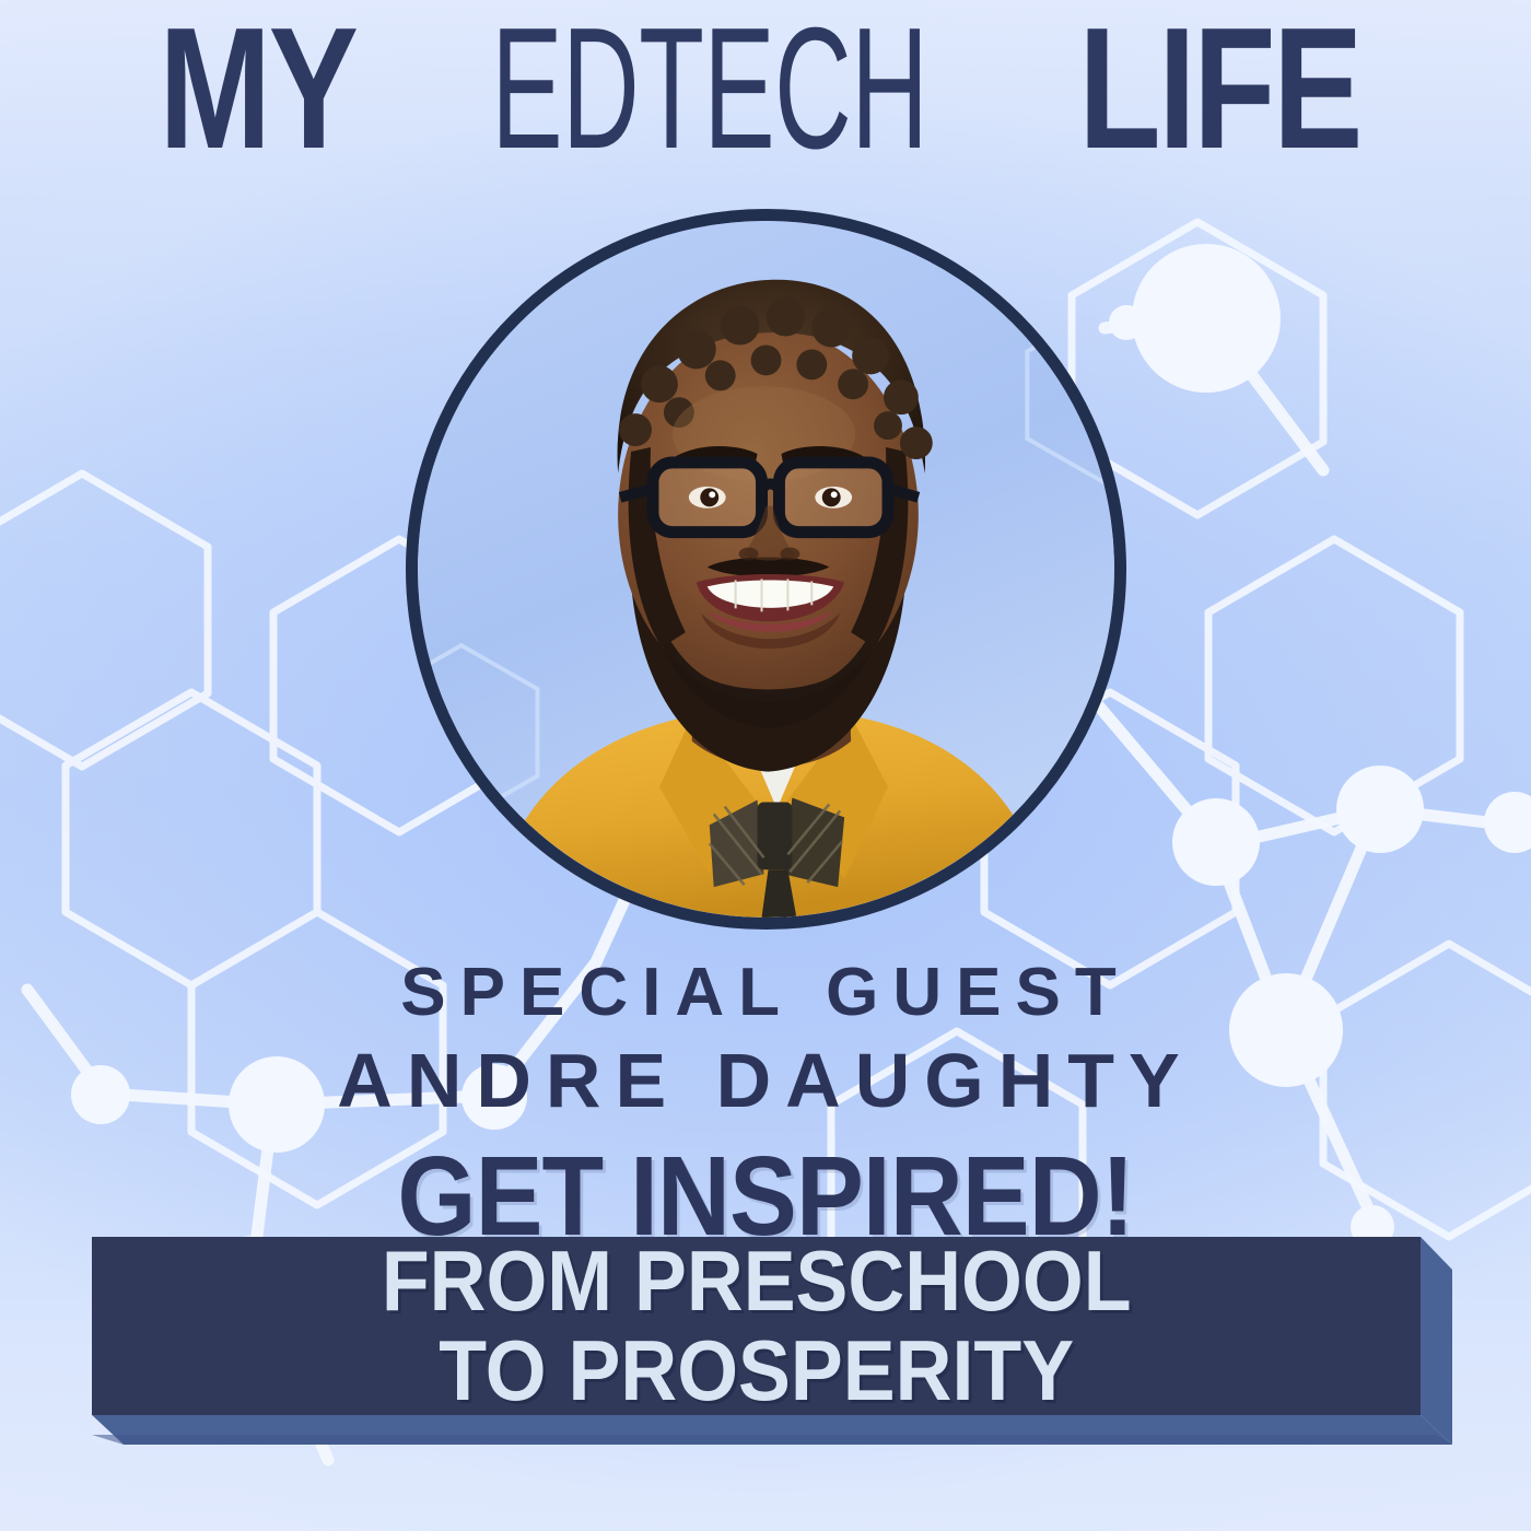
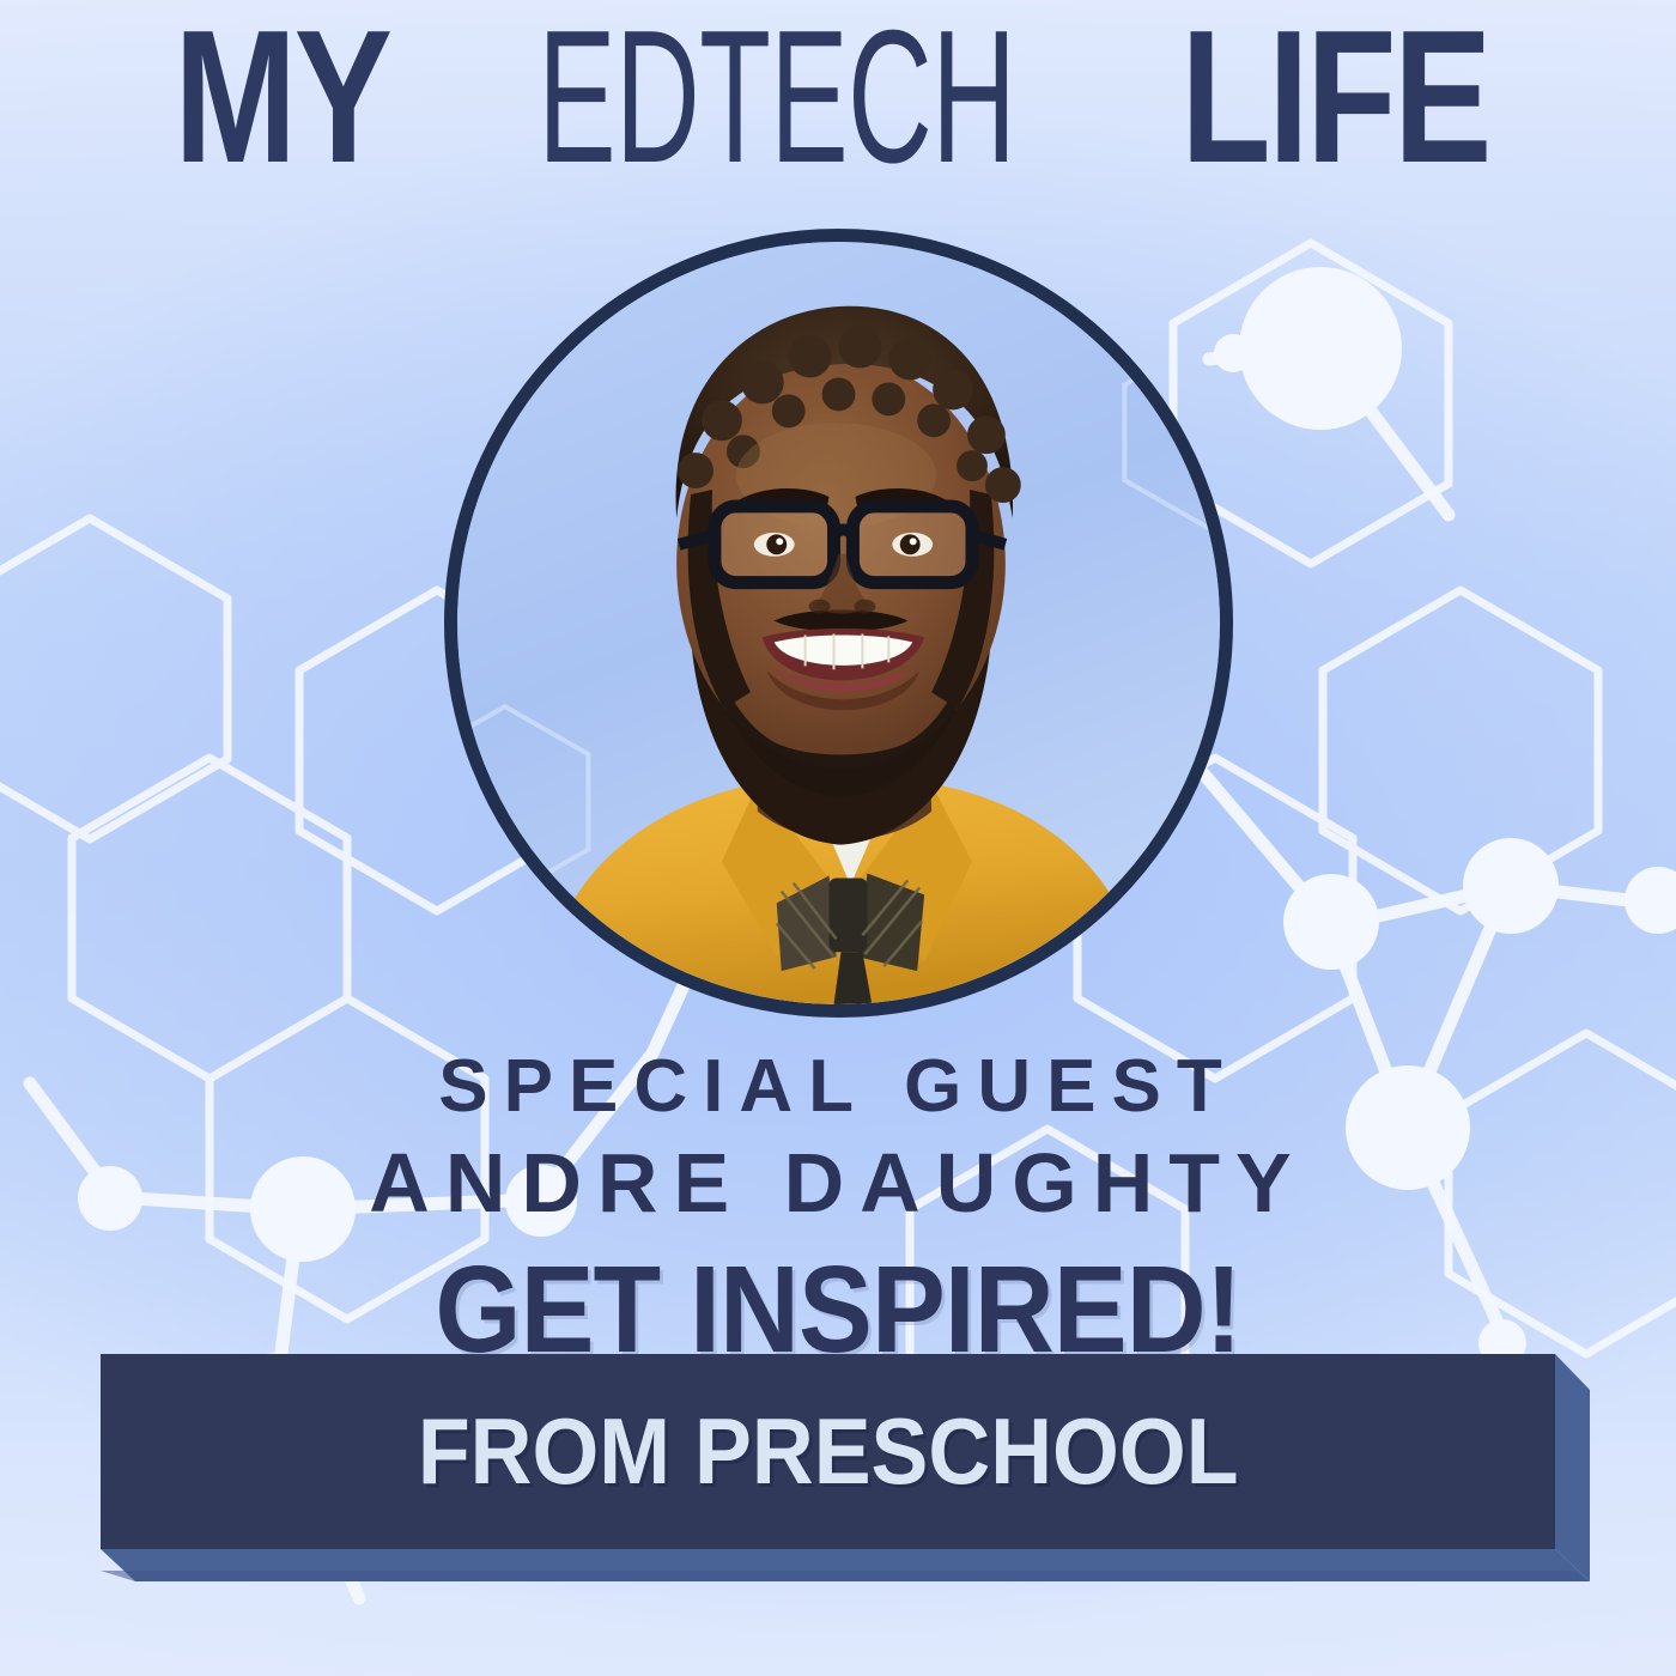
  MY
  EDTECH
  LIFE
  SPECIAL GUEST
  ANDRE DAUGHTY
  GET INSPIRED!
  FROM PRESCHOOL
- TO PROSPERITY
